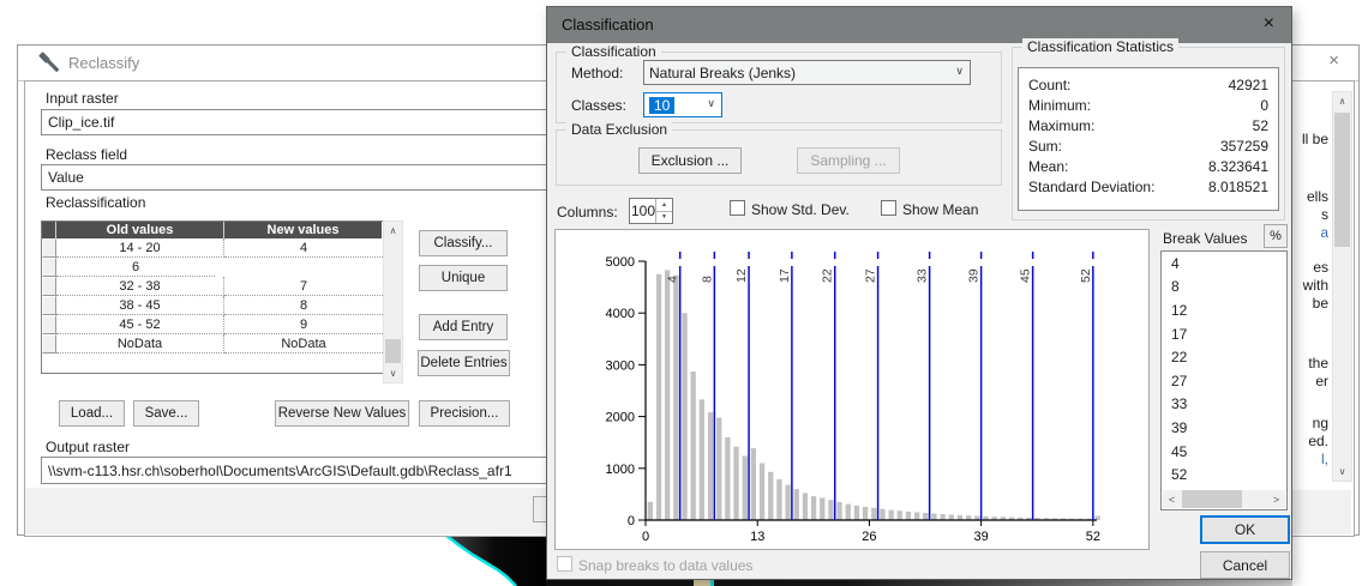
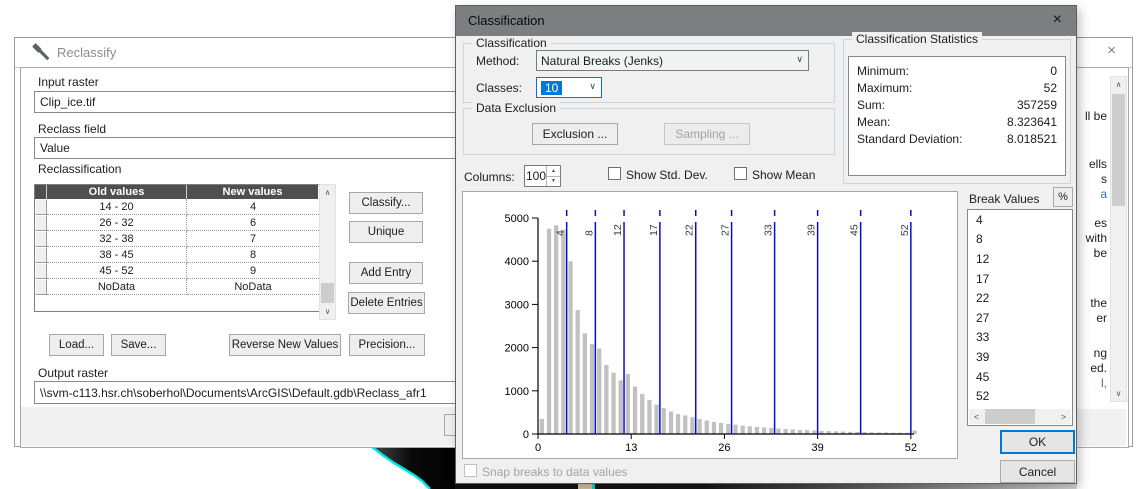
  Reclassify
  ×
  Input raster
  Clip_ice.tif
  Reclass field
  Value
  Reclassification
  Old values
  New values
  14 - 20
  4
+ 26 - 32
  6
  32 - 38
  7
  38 - 45
  8
  45 - 52
  9
  NoData
  NoData
  ∧
  ∨
  Classify...
  Unique
  Add Entry
  Delete Entries
  Load...
  Save...
  Reverse New Values
  Precision...
  Output raster
  \\svm-c113.hsr.ch\soberhol\Documents\ArcGIS\Default.gdb\Reclass_afr1
  ll be
  ells
  s
  a
  es
  with
  be
  the
  er
  ng
  ed.
  l,
  ∧
  ∨
  Classification
  ×
  Classification
  Method:
  Natural Breaks (Jenks)
  ∨
  Classes:
  10
  ∨
  Data Exclusion
  Exclusion ...
  Sampling ...
  Classification Statistics
- Count:
- 42921
  Minimum:
  0
  Maximum:
  52
  Sum:
  357259
  Mean:
  8.323641
  Standard Deviation:
  8.018521
  Columns:
  100
  Show Std. Dev.
  Show Mean
  0
  1000
  2000
  3000
  4000
  5000
  0
  13
  26
  39
  52
  Break Values
  %
  4
  8
  12
  17
  22
  27
  33
  39
  45
  52
  <
  >
  OK
  Cancel
  Snap breaks to data values
